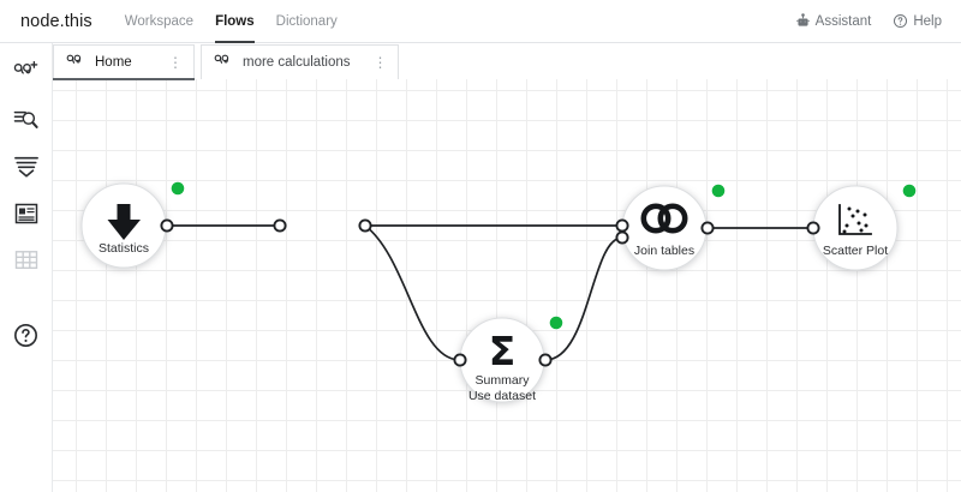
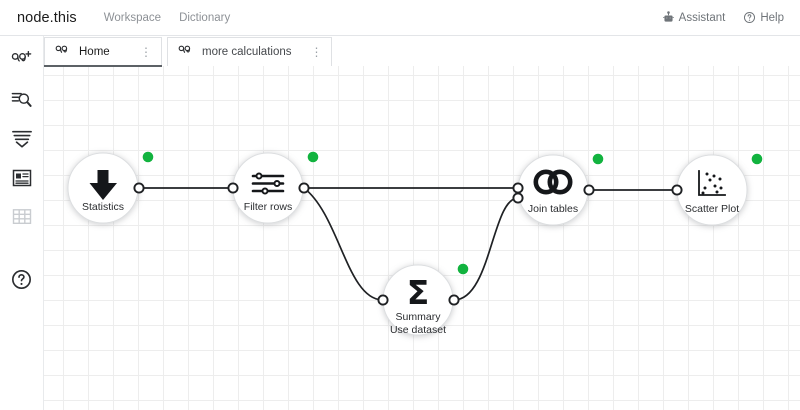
  node.this
  Workspace
- Flows
  Dictionary
  Assistant
  Help
  Home
  ⋮
  more calculations
  ⋮
  Statistics
+ Filter rows
  Σ
  Summary
  Use dataset
  Join tables
  Scatter Plot
